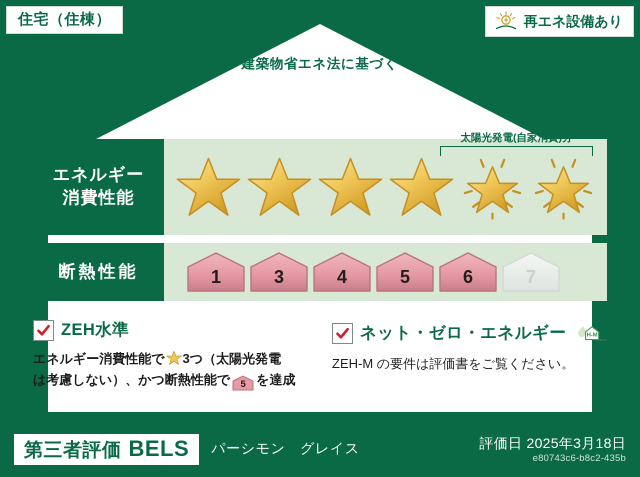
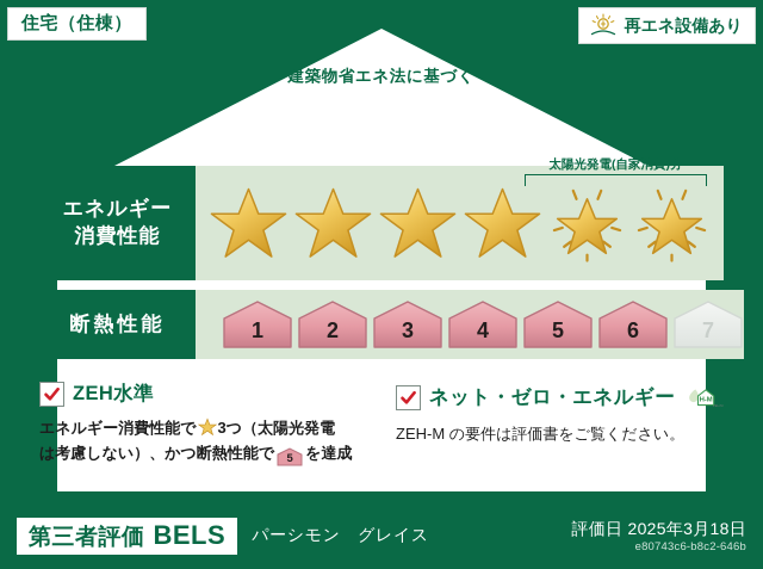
  住宅（住棟）
  再エネ設備あり
  建築物省エネ法に基づく
  エネルギー
  消費性能
  太陽光発電(自家消費)分
  断熱性能
  1
+ 2
  3
  4
  5
  6
  7
  ZEH水準
  エネルギー消費性能で 3つ（太陽光発電
  は考慮しない）、かつ断熱性能で
  5
  を達成
  ネット・ゼロ・エネルギー
  ZEH-M の要件は評価書をご覧ください。
  第三者評価
  BELS
  パーシモン グレイス
  評価日 2025年3月18日
- e80743c6-b8c2-435b
+ e80743c6-b8c2-646b
